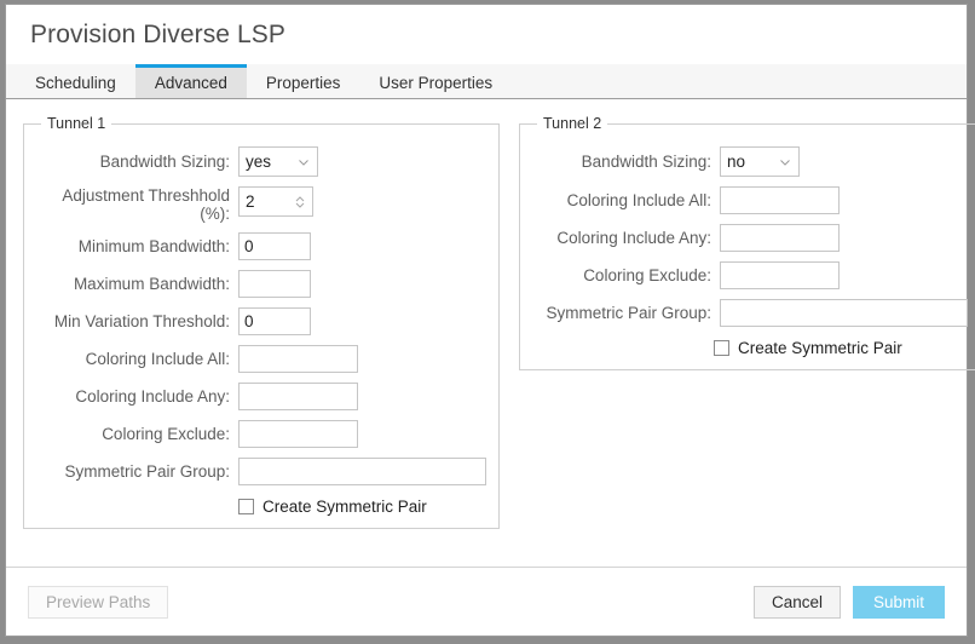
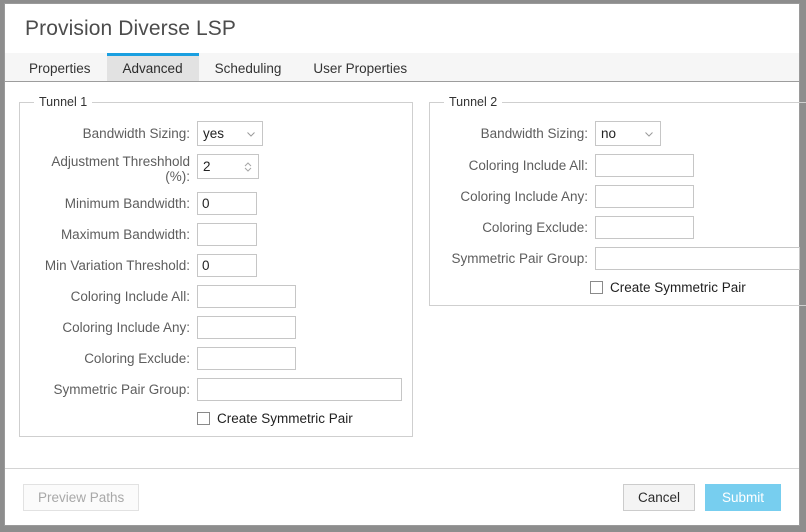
  Provision Diverse LSP
- Scheduling
+ Properties
  Advanced
- Properties
+ Scheduling
  User Properties
  Tunnel 1
  Bandwidth Sizing:
  yes
  Adjustment Threshhold (%):
  2
  Minimum Bandwidth:
  0
  Maximum Bandwidth:
  Min Variation Threshold:
  0
  Coloring Include All:
  Coloring Include Any:
  Coloring Exclude:
  Symmetric Pair Group:
  Create Symmetric Pair
  Tunnel 2
  Bandwidth Sizing:
  no
  Coloring Include All:
  Coloring Include Any:
  Coloring Exclude:
  Symmetric Pair Group:
  Create Symmetric Pair
  Preview Paths
  Cancel
  Submit
